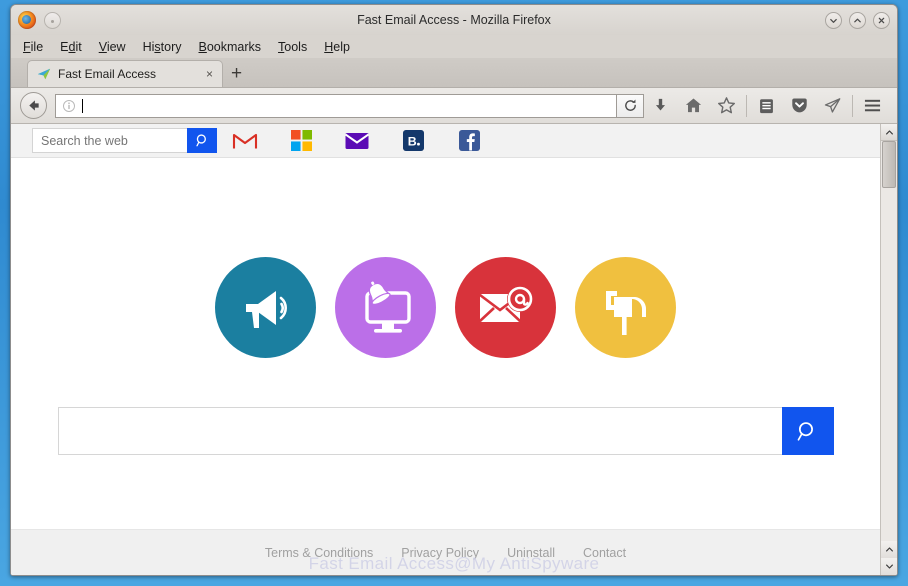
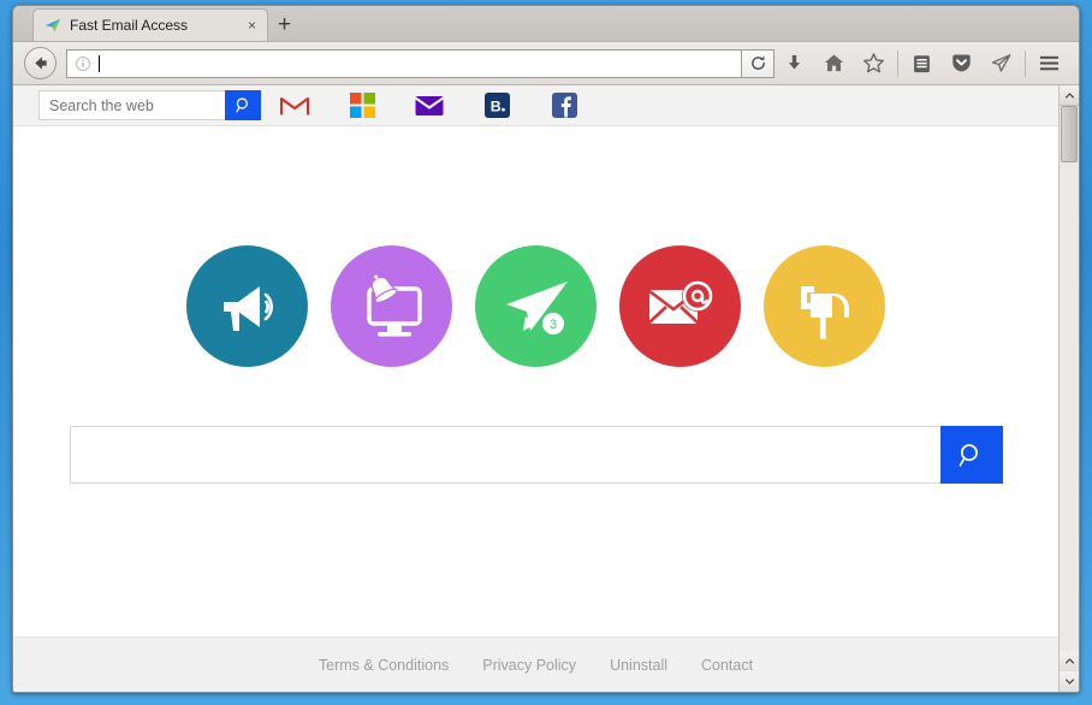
- Fast Email Access - Mozilla Firefox
- File
- Edit
- View
- History
- Bookmarks
- Tools
- Help
  Fast Email Access
  ×
  +
  Search the web
  B
+ 3
  Terms & Conditions
  Privacy Policy
  Uninstall
  Contact
- Fast Email Access@My AntiSpyware
